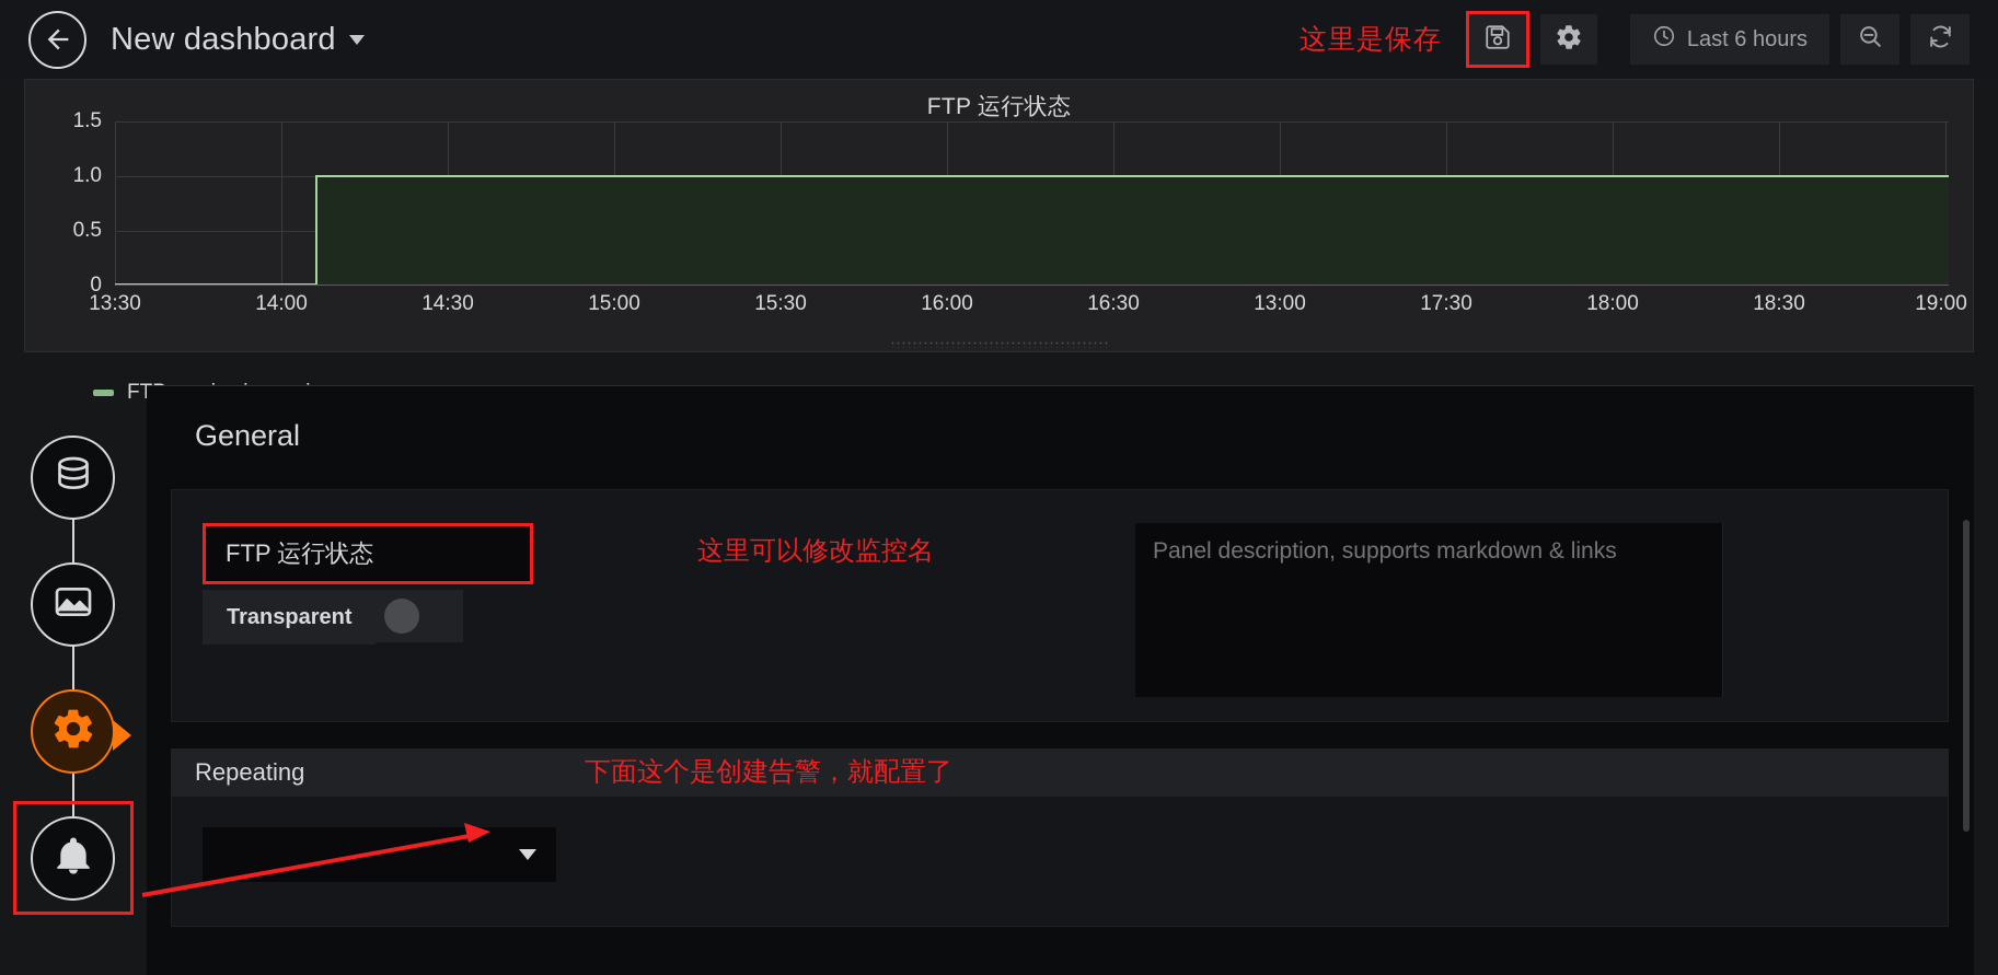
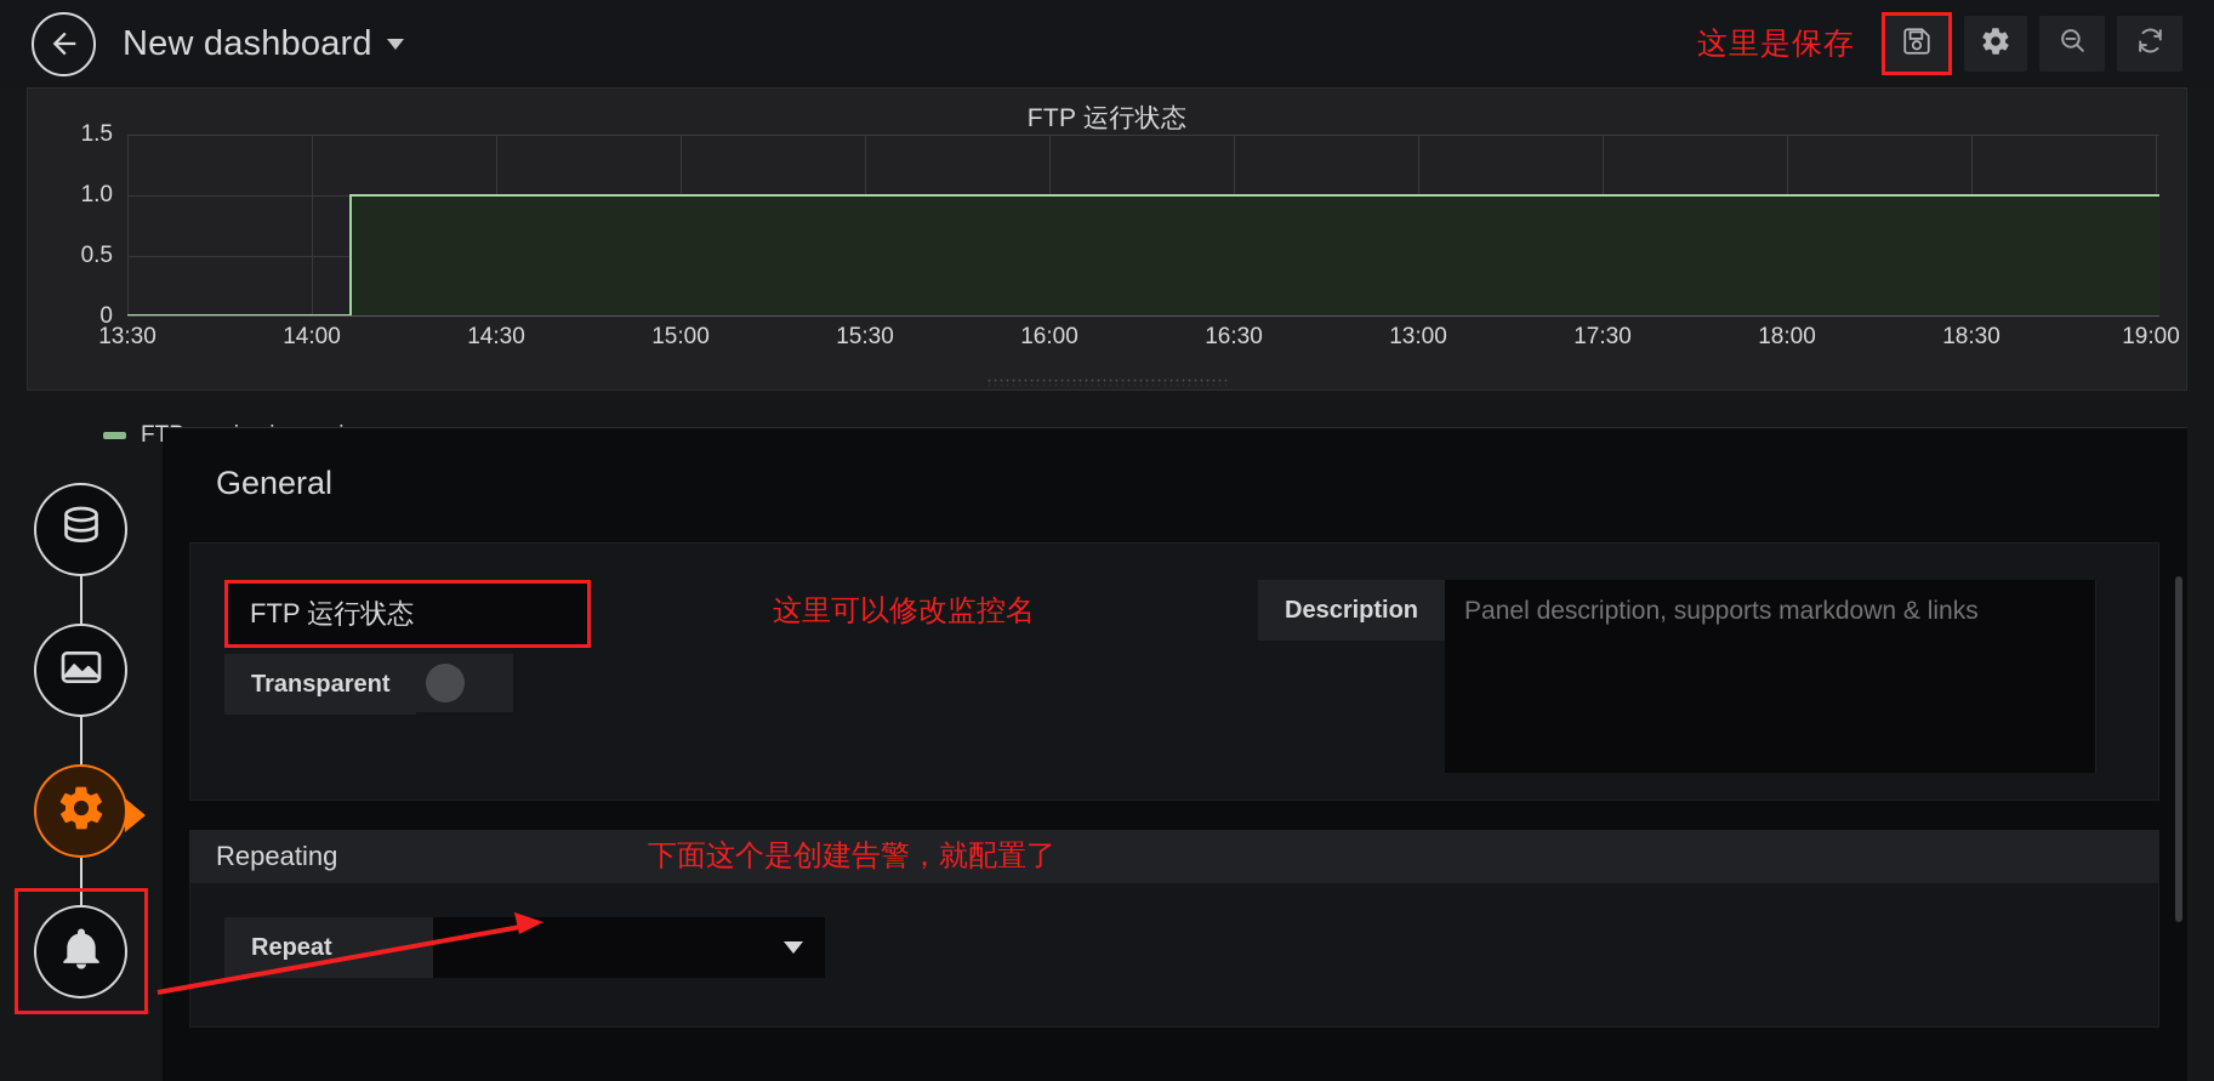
  New dashboard
  这里是保存
- Last 6 hours
  FTP 运行状态
  1.5
  1.0
  0.5
  0
  13:30
  14:00
  14:30
  15:00
  15:30
  16:00
  16:30
  13:00
  17:30
  18:00
  18:30
  19:00
  General
  FTP 运行状态
  这里可以修改监控名
  Transparent
+ Description
  Panel description, supports markdown & links
  Repeating
  下面这个是创建告警，就配置了
+ Repeat
